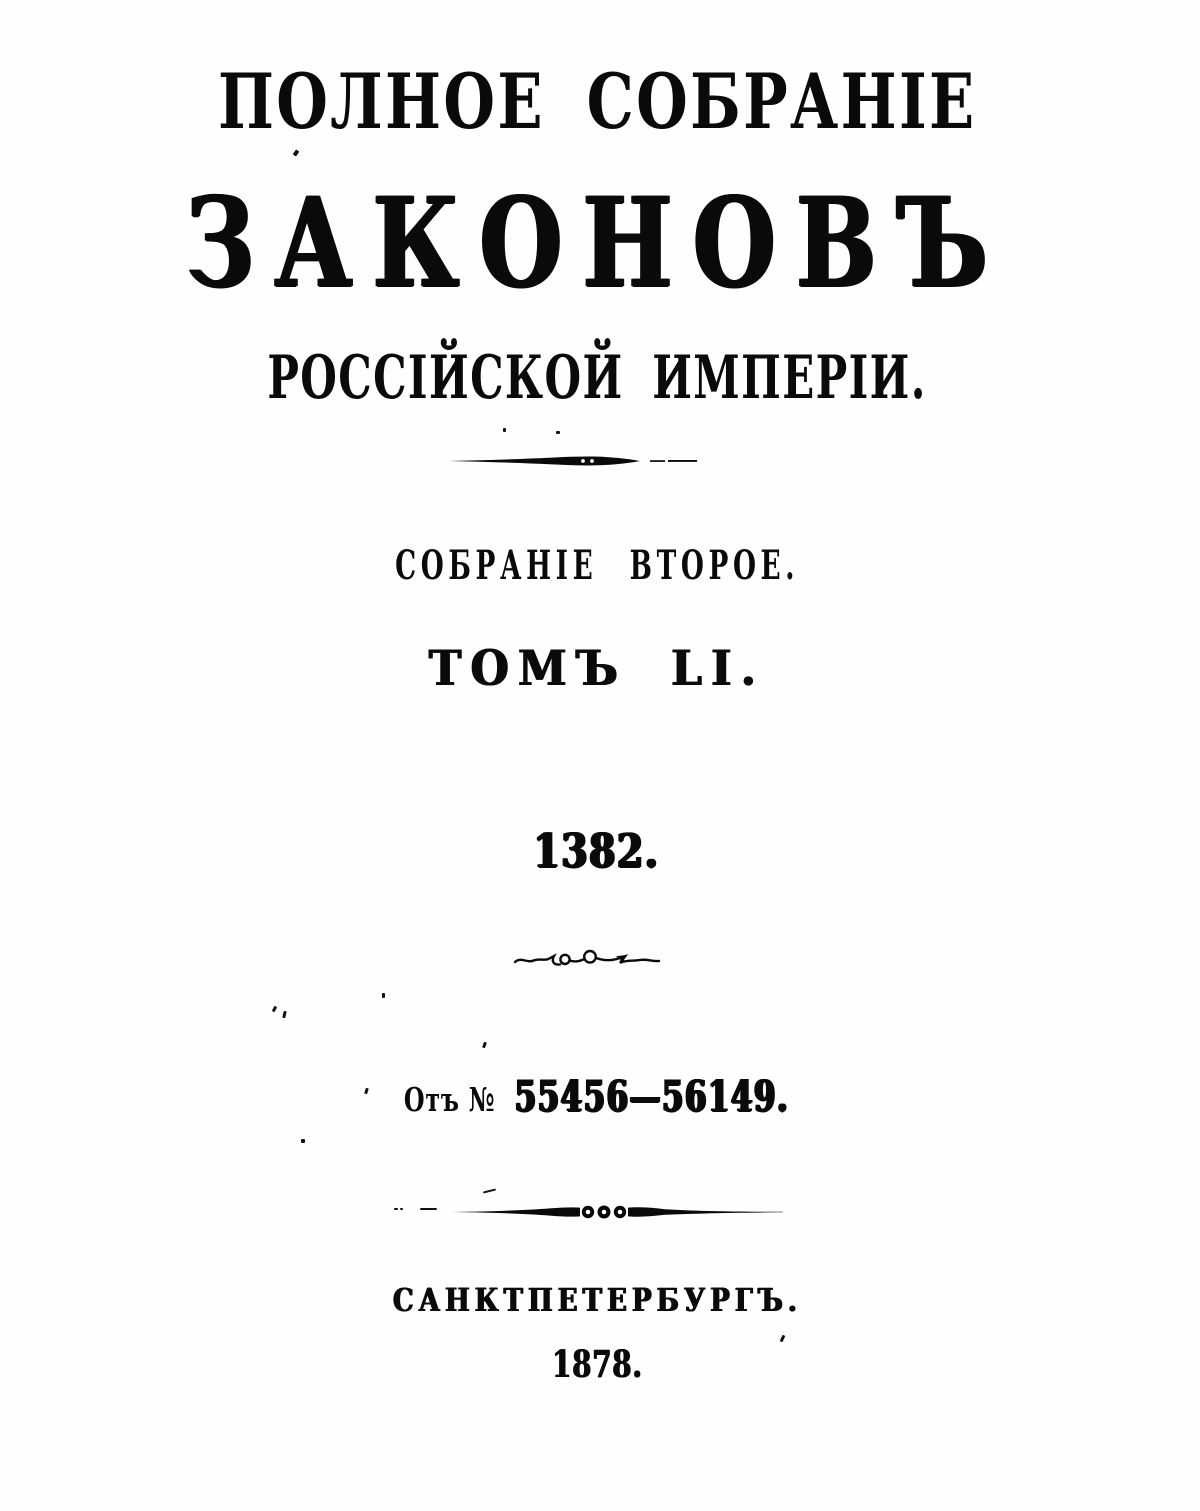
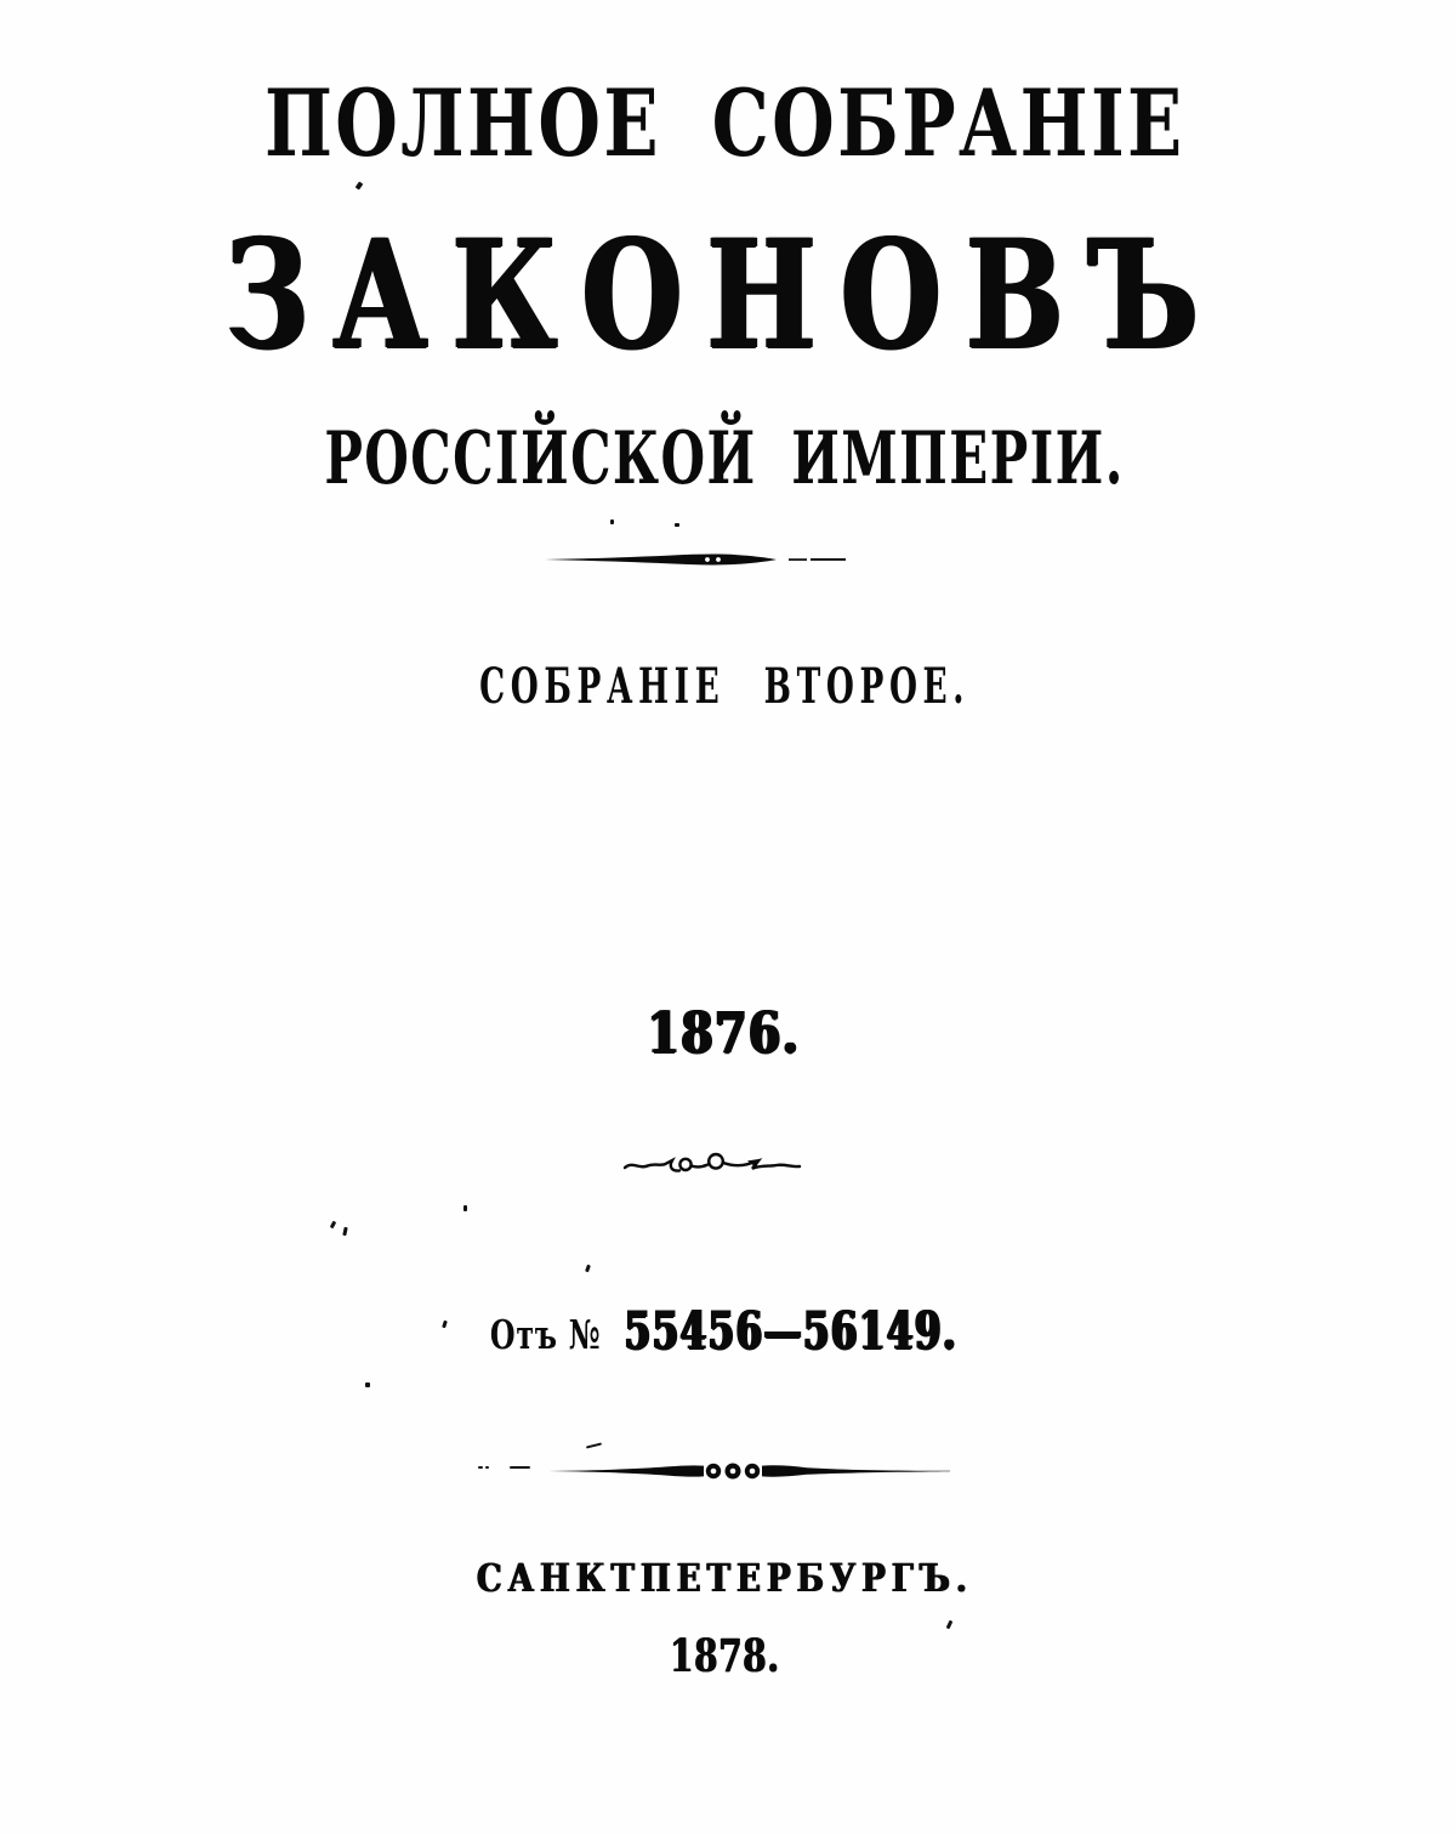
  ПОЛНОЕ СОБРАНІЕ
  ЗАКОНОВЪ
  РОССІЙСКОЙ ИМПЕРІИ.
  СОБРАНІЕ ВТОРОЕ.
- ТОМЪ LI.
- 1382.
+ 1876.
  Отъ № 55456—56149.
  САНКТПЕТЕРБУРГЪ.
  1878.
